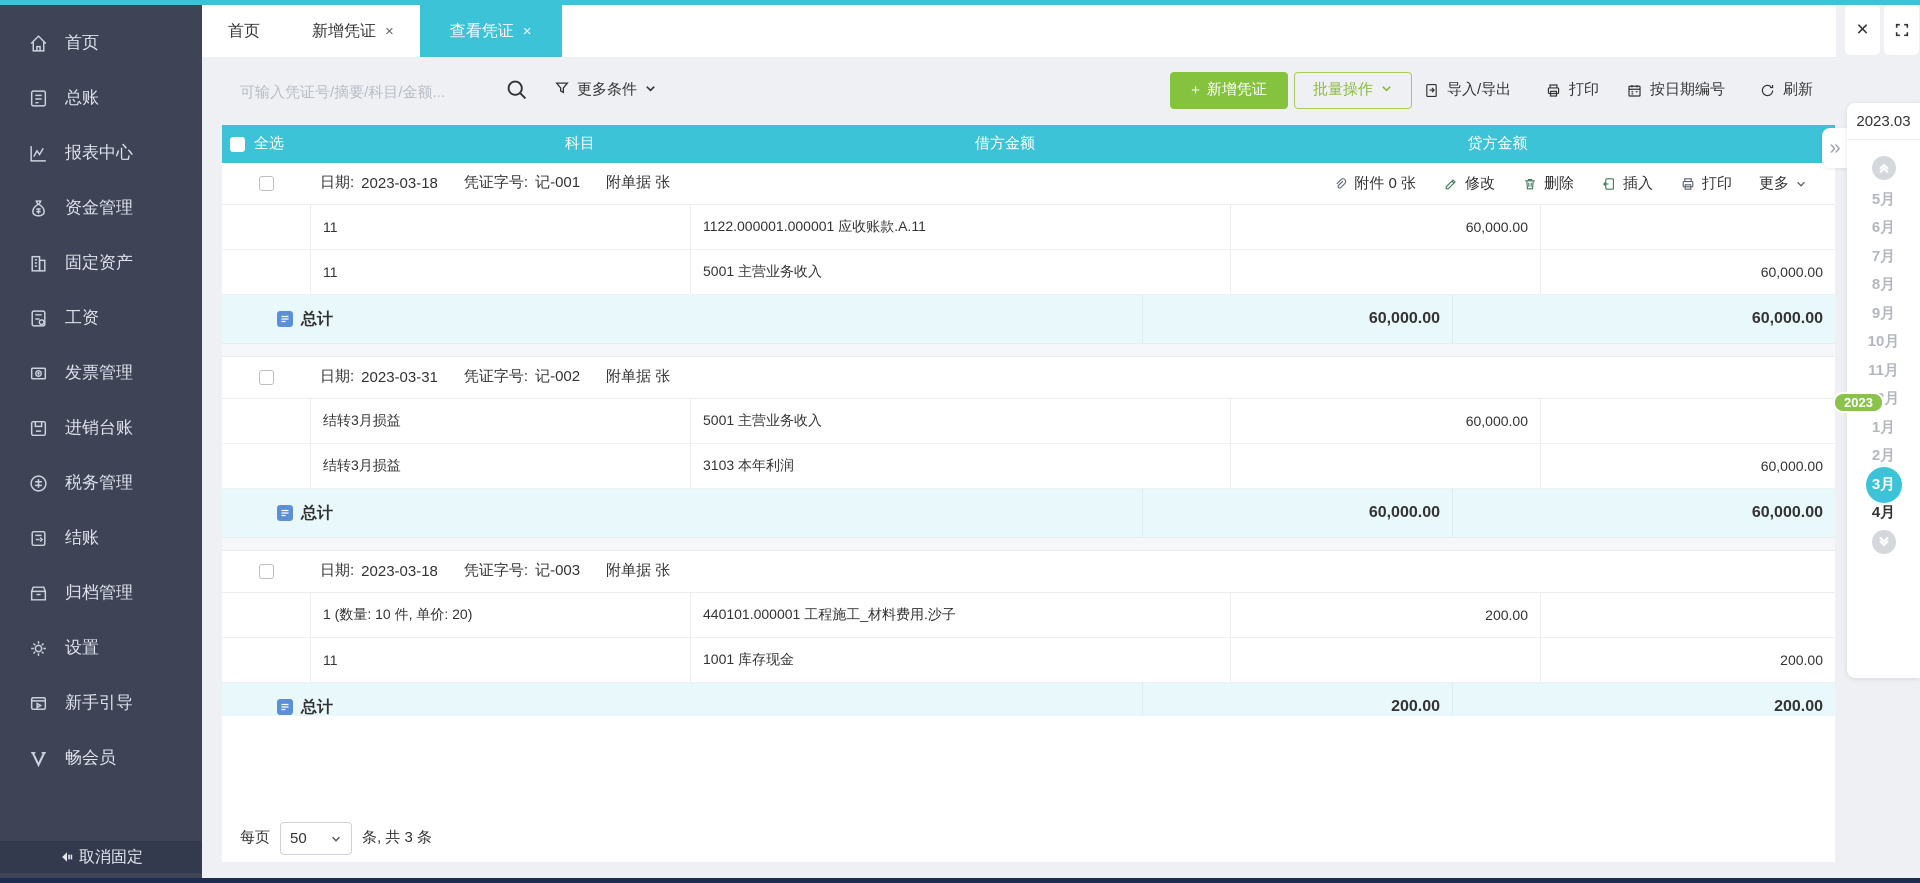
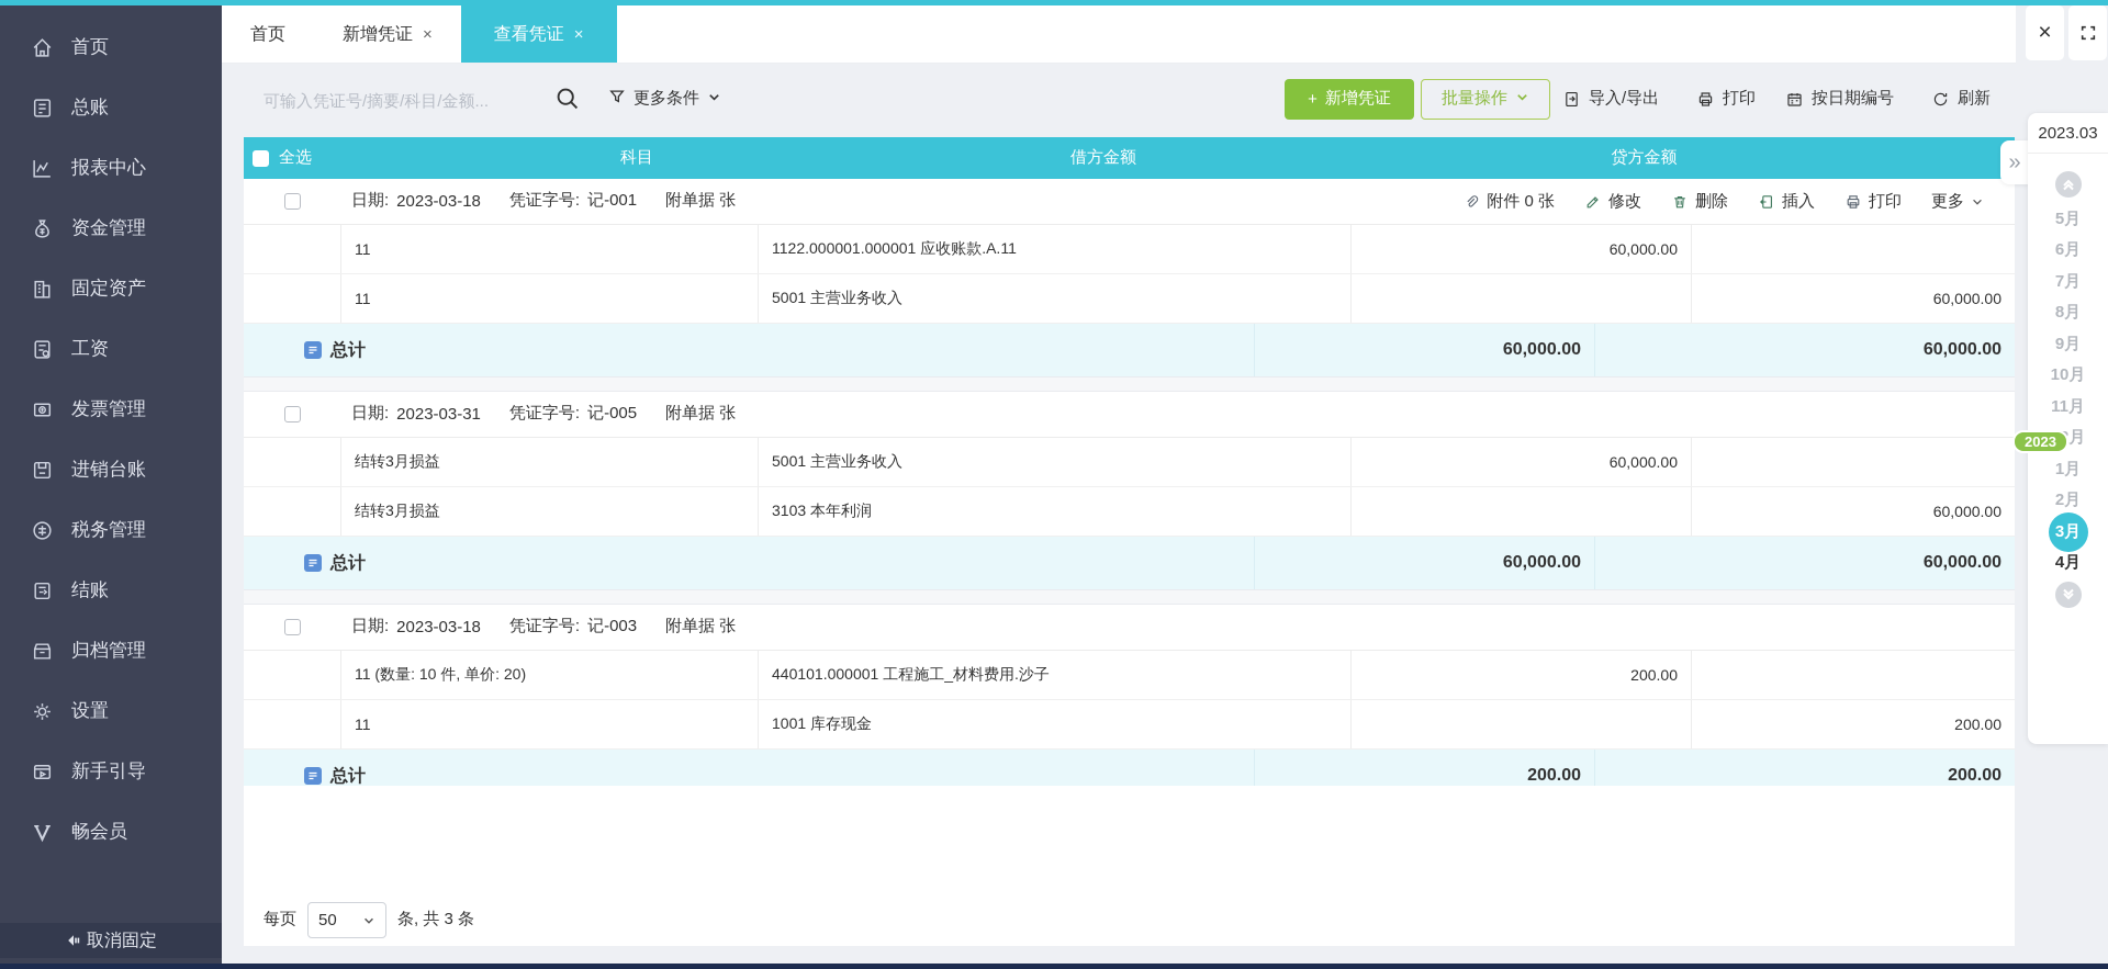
  首页
  总账
  报表中心
  资金管理
  固定资产
  工资
  发票管理
  进销台账
  税务管理
  结账
  归档管理
  设置
  新手引导
  畅会员
  取消固定
  首页
  新增凭证
  ×
  查看凭证
  ×
  ×
  可输入凭证号/摘要/科目/金额...
  更多条件
  +
  新增凭证
  批量操作
  导入/导出
  打印
  按日期编号
  刷新
  全选
  科目
  借方金额
  贷方金额
  日期:
  2023-03-18
  凭证字号:
  记-001
  附单据 张
  附件 0 张
  修改
  删除
  插入
  打印
  更多
  11
  1122.000001.000001 应收账款.A.11
  60,000.00
  11
  5001 主营业务收入
  60,000.00
  总计
  60,000.00
  60,000.00
  日期:
  2023-03-31
  凭证字号:
- 记-002
+ 记-005
  附单据 张
  结转3月损益
  5001 主营业务收入
  60,000.00
  结转3月损益
  3103 本年利润
  60,000.00
  总计
  60,000.00
  60,000.00
  日期:
  2023-03-18
  凭证字号:
  记-003
  附单据 张
- 1 (数量: 10 件, 单价: 20)
+ 11 (数量: 10 件, 单价: 20)
  440101.000001 工程施工_材料费用.沙子
  200.00
  11
  1001 库存现金
  200.00
  总计
  200.00
  200.00
  每页
  50
  条, 共 3 条
  »
  2023.03
  5月
  6月
  7月
  8月
  9月
  10月
  11月
  2023
  1月
  2月
  3月
  4月
